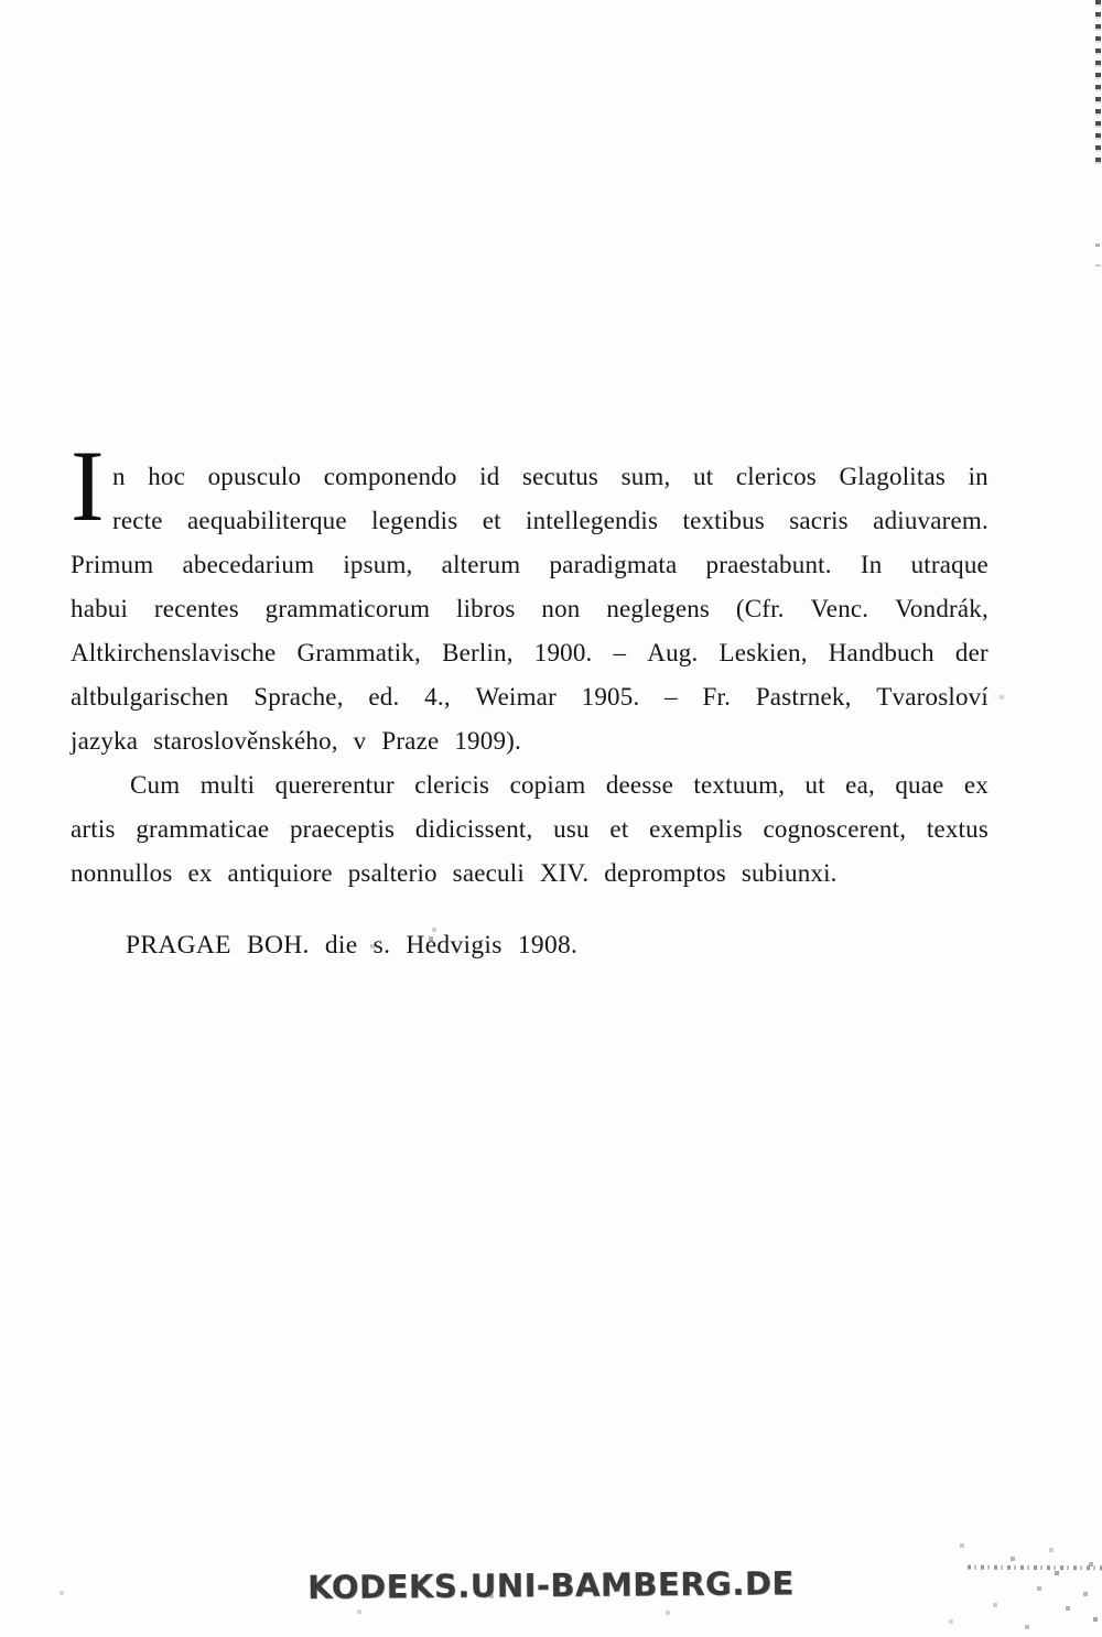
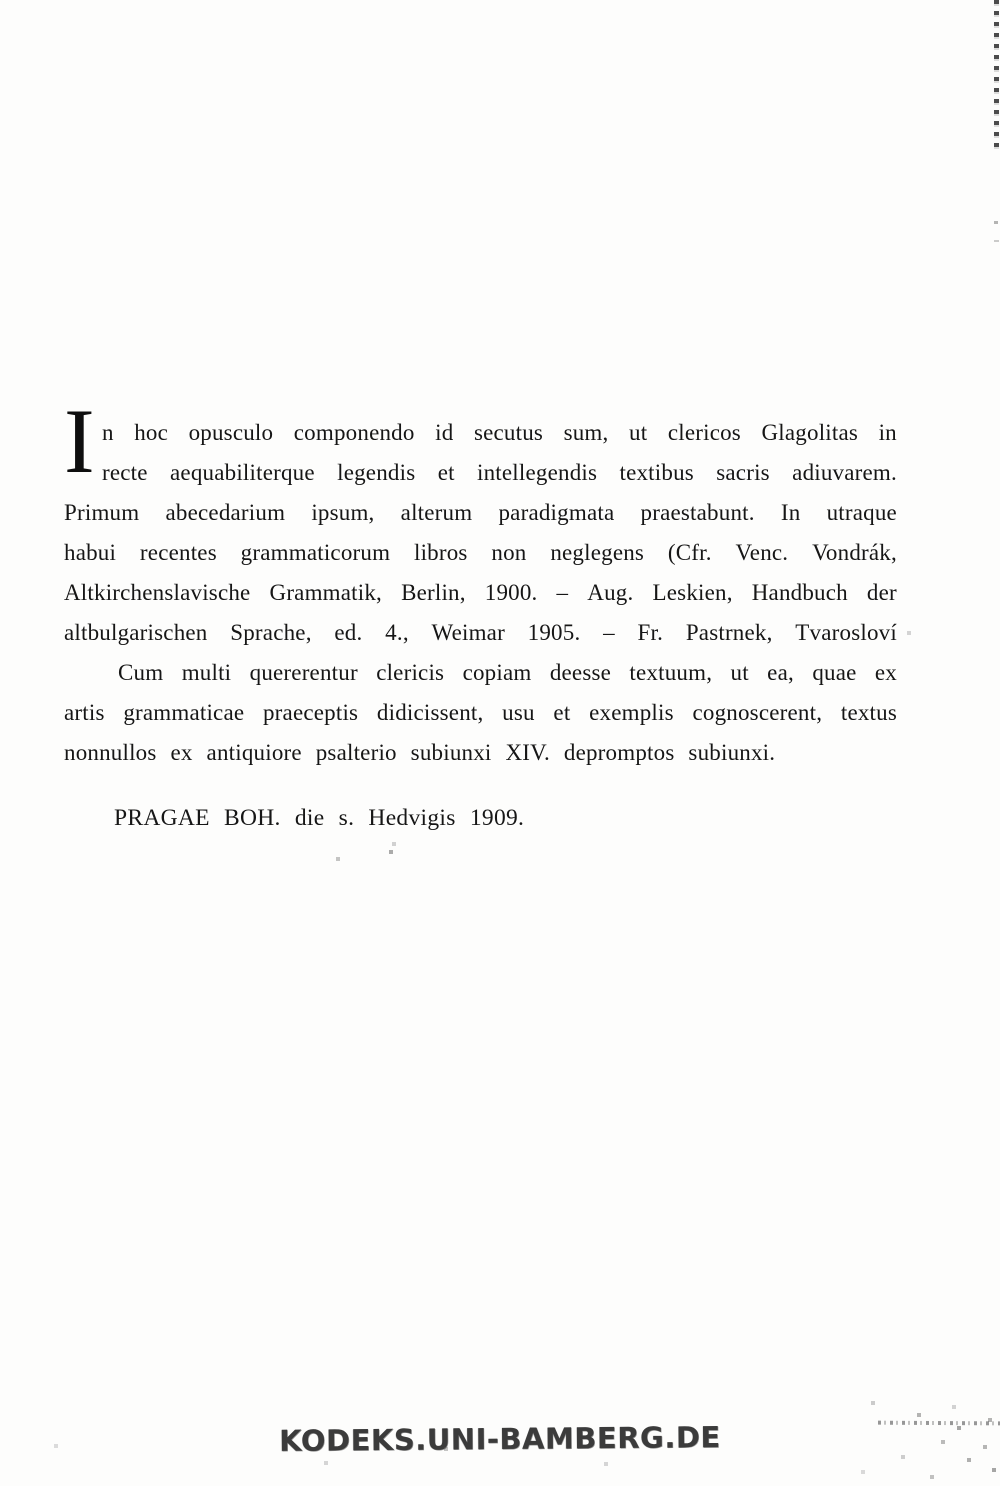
  I
  n
  hoc
  opusculo
  componendo
  id
  secutus
  sum,
  ut
  clericos
  Glagolitas
  in
  recte
  aequabiliterque
  legendis
  et
  intellegendis
  textibus
  sacris
  adiuvarem.
  Primum
  abecedarium
  ipsum,
  alterum
  paradigmata
  praestabunt.
  In
  utraque
  habui
  recentes
  grammaticorum
  libros
  non
  neglegens
  (Cfr.
  Venc.
  Vondrák,
  Altkirchenslavische
  Grammatik,
  Berlin,
  1900.
  –
  Aug.
  Leskien,
  Handbuch
  der
  altbulgarischen
  Sprache,
  ed.
  4.,
  Weimar
  1905.
  –
  Fr.
  Pastrnek,
  Tvarosloví
- jazyka staroslověnského, v Praze 1909).
  Cum
  multi
  quererentur
  clericis
  copiam
  deesse
  textuum,
  ut
  ea,
  quae
  ex
  artis
  grammaticae
  praeceptis
  didicissent,
  usu
  et
  exemplis
  cognoscerent,
  textus
- nonnullos ex antiquiore psalterio saeculi XIV. depromptos subiunxi.
+ nonnullos ex antiquiore psalterio subiunxi XIV. depromptos subiunxi.
- PRAGAE BOH. die s. Hedvigis 1908.
+ PRAGAE BOH. die s. Hedvigis 1909.
  KODEKS.UNI-BAMBERG.DE
